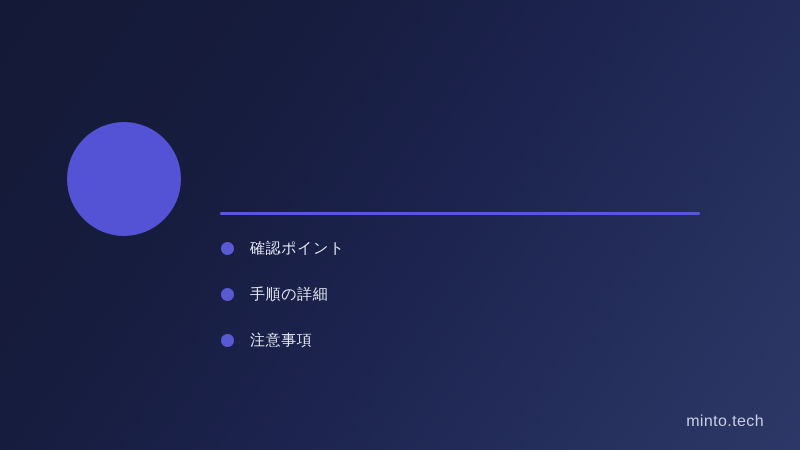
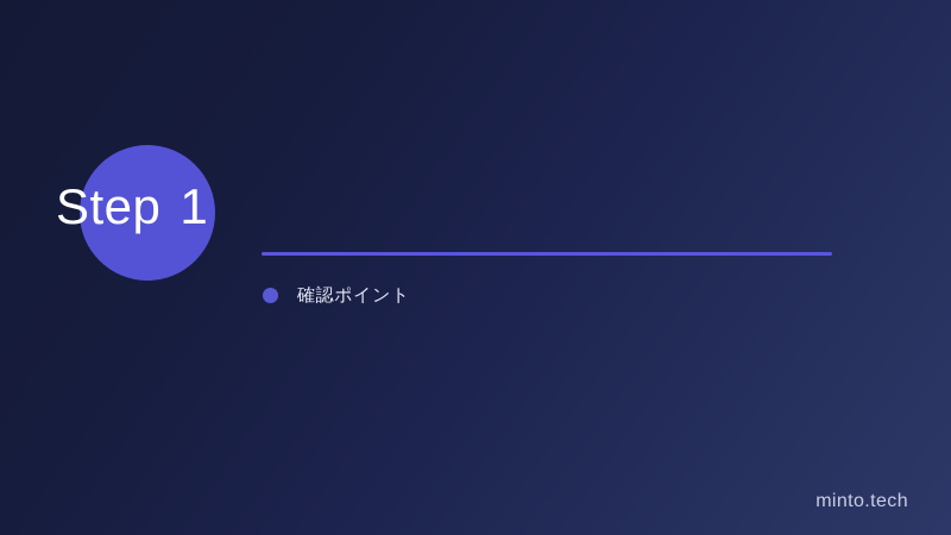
+ Step 1
  確認ポイント
- 手順の詳細
- 注意事項
  minto.tech
